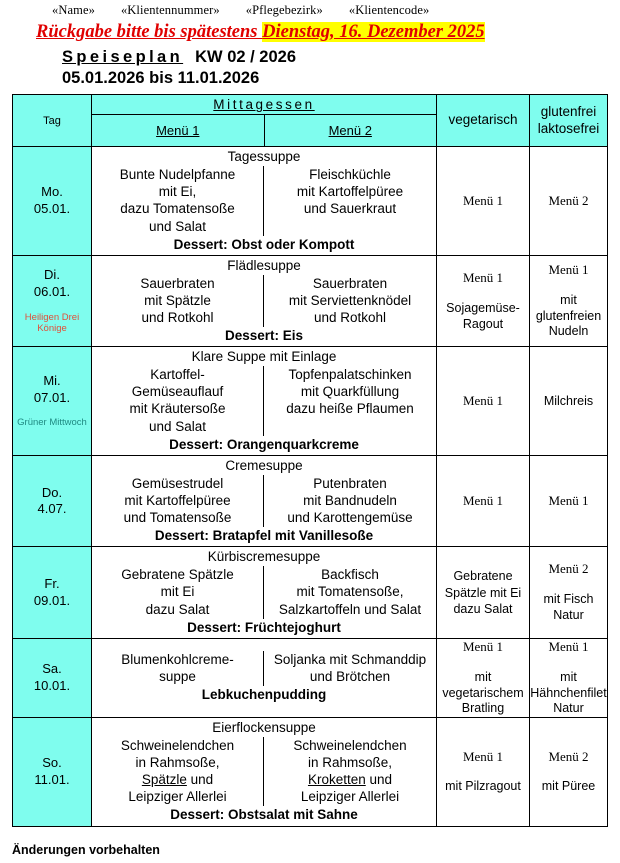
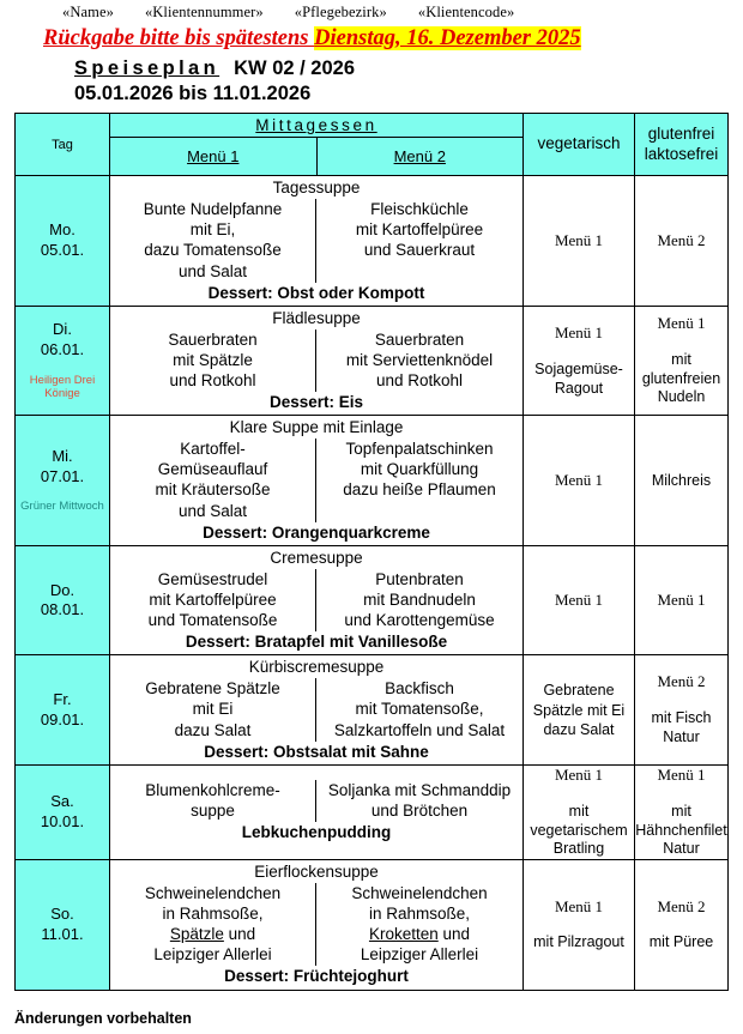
  «Name»
  «Klientennummer»
  «Pflegebezirk»
  «Klientencode»
  Rückgabe bitte bis spätestens Dienstag, 16. Dezember 2025
  Speiseplan KW 02 / 2026
  05.01.2026 bis 11.01.2026
  Tag	Mittagessen	vegetarisch	glutenfrei laktosefrei
  Menü 1 Menü 2
  Mo.05.01.	TagessuppeBunte Nudelpfannemit Ei,dazu Tomatensoßeund SalatFleischküchlemit Kartoffelpüreeund SauerkrautDessert: Obst oder Kompott	Menü 1	Menü 2
  Di.06.01.Heiligen Drei Könige	FlädlesuppeSauerbratenmit Spätzleund RotkohlSauerbratenmit Serviettenknödelund RotkohlDessert: Eis	Menü 1Sojagemüse-Ragout	Menü 1mit glutenfreien Nudeln
  Mi.07.01.Grüner Mittwoch	Klare Suppe mit EinlageKartoffel-Gemüseauflaufmit Kräutersoßeund SalatTopfenpalatschinkenmit Quarkfüllungdazu heiße PflaumenDessert: Orangenquarkcreme	Menü 1	Milchreis
- Do.4.07.	CremesuppeGemüsestrudelmit Kartoffelpüreeund TomatensoßePutenbratenmit Bandnudelnund KarottengemüseDessert: Bratapfel mit Vanillesoße	Menü 1	Menü 1
+ Do.08.01.	CremesuppeGemüsestrudelmit Kartoffelpüreeund TomatensoßePutenbratenmit Bandnudelnund KarottengemüseDessert: Bratapfel mit Vanillesoße	Menü 1	Menü 1
- Fr.09.01.	KürbiscremesuppeGebratene Spätzlemit Eidazu SalatBackfischmit Tomatensoße,Salzkartoffeln und SalatDessert: Früchtejoghurt	Gebratene Spätzle mit Ei dazu Salat	Menü 2mit Fisch Natur
+ Fr.09.01.	KürbiscremesuppeGebratene Spätzlemit Eidazu SalatBackfischmit Tomatensoße,Salzkartoffeln und SalatDessert: Obstsalat mit Sahne	Gebratene Spätzle mit Ei dazu Salat	Menü 2mit Fisch Natur
  Sa.10.01.	Blumenkohlcreme-suppeSoljanka mit Schmanddipund BrötchenLebkuchenpudding	Menü 1mit vegetarischem Bratling	Menü 1mit Hähnchenfilet Natur
- So.11.01.	EierflockensuppeSchweinelendchenin Rahmsoße,Spätzle undLeipziger AllerleiSchweinelendchenin Rahmsoße,Kroketten undLeipziger AllerleiDessert: Obstsalat mit Sahne	Menü 1mit Pilzragout	Menü 2mit Püree
+ So.11.01.	EierflockensuppeSchweinelendchenin Rahmsoße,Spätzle undLeipziger AllerleiSchweinelendchenin Rahmsoße,Kroketten undLeipziger AllerleiDessert: Früchtejoghurt	Menü 1mit Pilzragout	Menü 2mit Püree
  Änderungen vorbehalten
